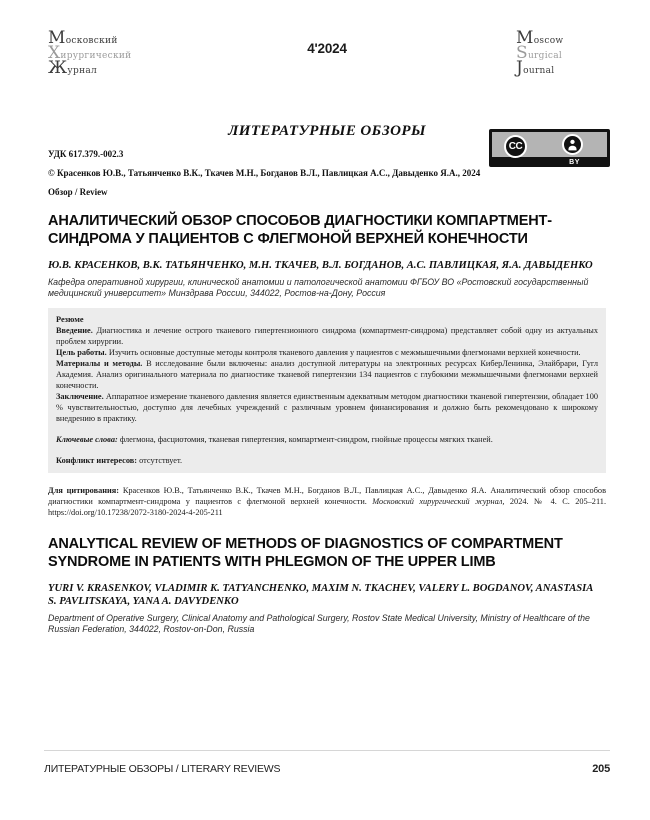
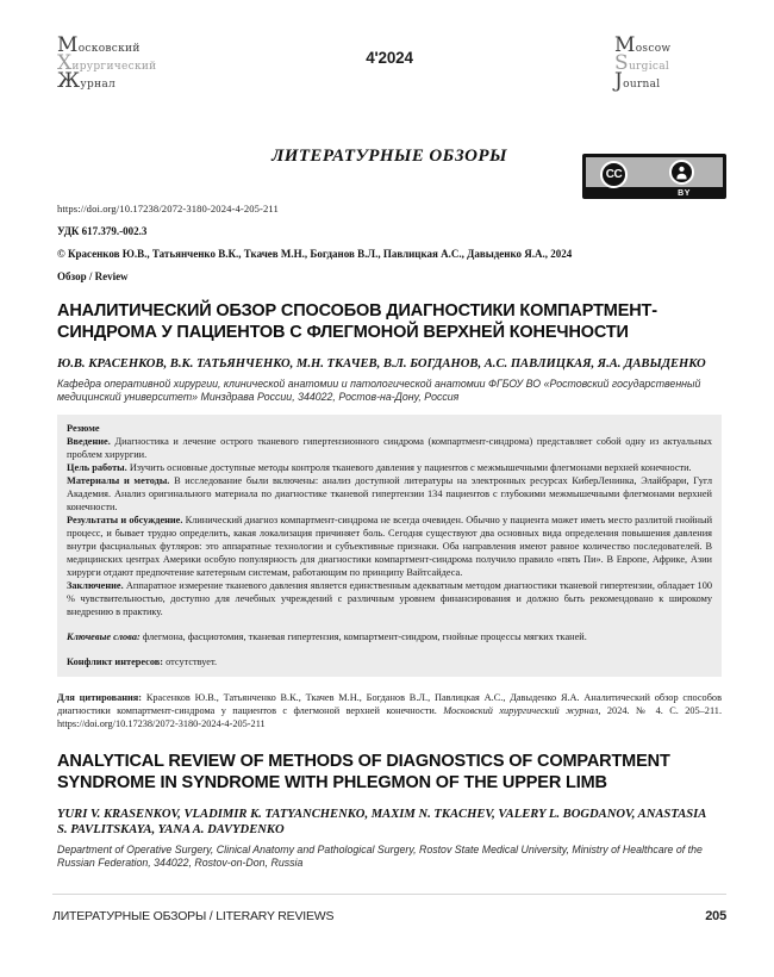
  Московский
  Хирургический
  Журнал
  4'2024
  Moscow
  Surgical
  Journal
  ЛИТЕРАТУРНЫЕ ОБЗОРЫ
+ https://doi.org/10.17238/2072-3180-2024-4-205-211
  УДК 617.379.-002.3
  © Красенков Ю.В., Татьянченко В.К., Ткачев М.Н., Богданов В.Л., Павлицкая А.С., Давыденко Я.А., 2024
  Обзор / Review
  АНАЛИТИЧЕСКИЙ ОБЗОР СПОСОБОВ ДИАГНОСТИКИ КОМПАРТМЕНТ-СИНДРОМА У ПАЦИЕНТОВ С ФЛЕГМОНОЙ ВЕРХНЕЙ КОНЕЧНОСТИ
  Ю.В. КРАСЕНКОВ, В.К. ТАТЬЯНЧЕНКО, М.Н. ТКАЧЕВ, В.Л. БОГДАНОВ, А.С. ПАВЛИЦКАЯ, Я.А. ДАВЫДЕНКО
  Кафедра оперативной хирургии, клинической анатомии и патологической анатомии ФГБОУ ВО «Ростовский государственный медицинский университет» Минздрава России, 344022, Ростов-на-Дону, Россия
  Резюме
  Введение. Диагностика и лечение острого тканевого гипертензионного синдрома (компартмент-синдрома) представляет собой одну из актуальных проблем хирургии.
  Цель работы. Изучить основные доступные методы контроля тканевого давления у пациентов с межмышечными флегмонами верхней конечности.
  Материалы и методы. В исследование были включены: анализ доступной литературы на электронных ресурсах КиберЛенинка, Элайбрари, Гугл Академия. Анализ оригинального материала по диагностике тканевой гипертензии 134 пациентов с глубокими межмышечными флегмонами верхней конечности.
+ Результаты и обсуждение. Клинический диагноз компартмент-синдрома не всегда очевиден. Обычно у пациента может иметь место разлитой гнойный процесс, и бывает трудно определить, какая локализация причиняет боль. Сегодня существуют два основных вида определения повышения давления внутри фасциальных футляров: это аппаратные технологии и субъективные признаки. Оба направления имеют равное количество последователей. В медицинских центрах Америки особую популярность для диагностики компартмент-синдрома получило правило «пять Пи». В Европе, Африке, Азии хирурги отдают предпочтение катетерным системам, работающим по принципу Вайтсайдеса.
  Заключение. Аппаратное измерение тканевого давления является единственным адекватным методом диагностики тканевой гипертензии, обладает 100 % чувствительностью, доступно для лечебных учреждений с различным уровнем финансирования и должно быть рекомендовано к широкому внедрению в практику.
  Ключевые слова: флегмона, фасциотомия, тканевая гипертензия, компартмент-синдром, гнойные процессы мягких тканей.
  Конфликт интересов: отсутствует.
  Для цитирования: Красенков Ю.В., Татьянченко В.К., Ткачев М.Н., Богданов В.Л., Павлицкая А.С., Давыденко Я.А. Аналитический обзор способов диагностики компартмент-синдрома у пациентов с флегмоной верхней конечности. Московский хирургический журнал, 2024. № 4. С. 205–211. https://doi.org/10.17238/2072-3180-2024-4-205-211
- ANALYTICAL REVIEW OF METHODS OF DIAGNOSTICS OF COMPARTMENT SYNDROME IN PATIENTS WITH PHLEGMON OF THE UPPER LIMB
+ ANALYTICAL REVIEW OF METHODS OF DIAGNOSTICS OF COMPARTMENT SYNDROME IN SYNDROME WITH PHLEGMON OF THE UPPER LIMB
  YURI V. KRASENKOV, VLADIMIR K. TATYANCHENKO, MAXIM N. TKACHEV, VALERY L. BOGDANOV, ANASTASIA S. PAVLITSKAYA, YANA A. DAVYDENKO
  Department of Operative Surgery, Clinical Anatomy and Pathological Surgery, Rostov State Medical University, Ministry of Healthcare of the Russian Federation, 344022, Rostov-on-Don, Russia
  CC
  ЛИТЕРАТУРНЫЕ ОБЗОРЫ / LITERARY REVIEWS
  205
